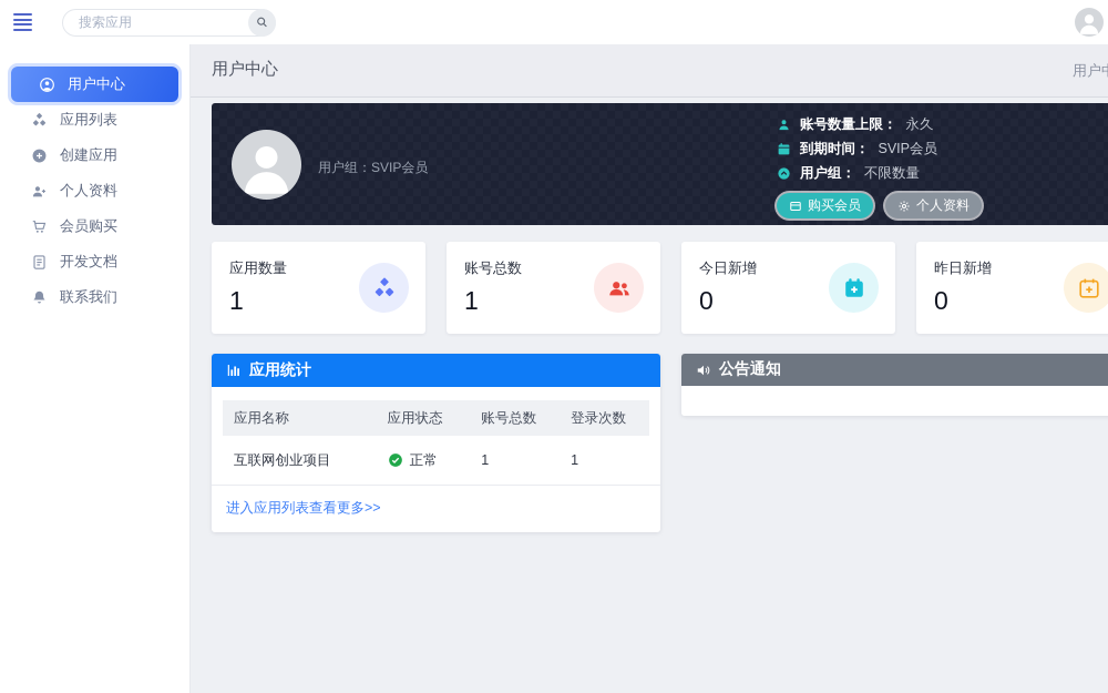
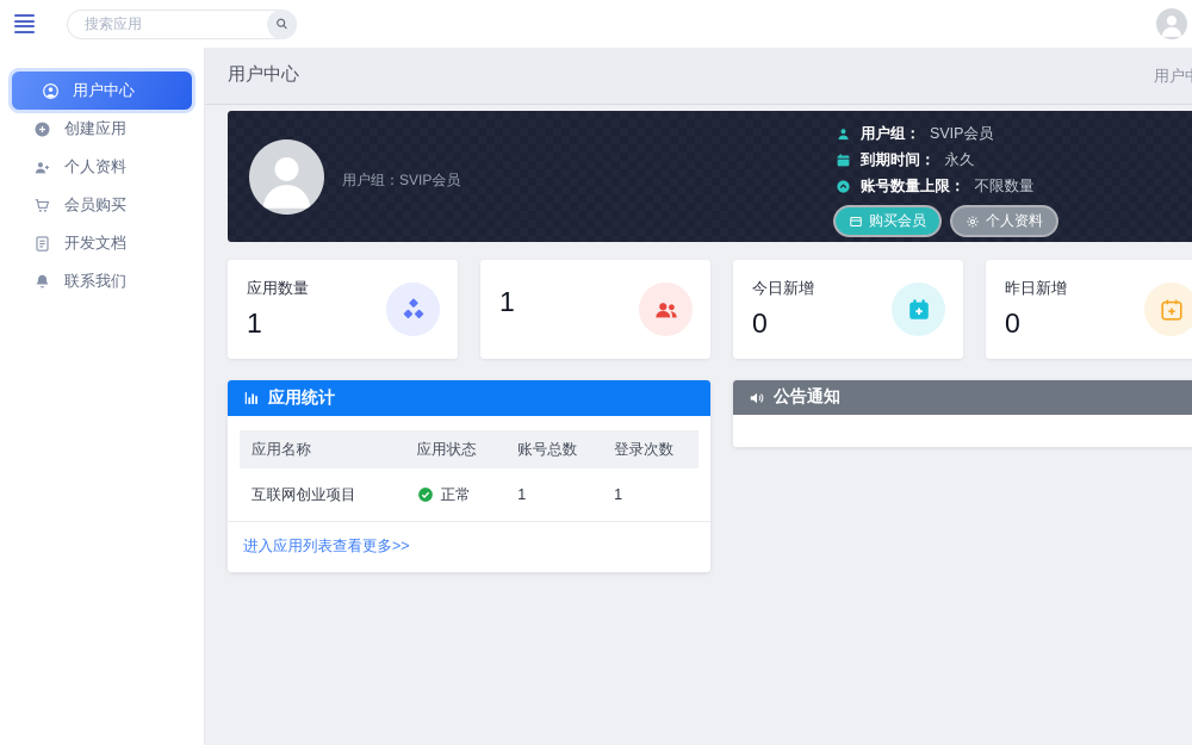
  搜索应用
  用户中心
- 应用列表
  创建应用
  个人资料
  会员购买
  开发文档
  联系我们
  用户中心
  用户组：SVIP会员
- 账号数量上限：
+ 用户组：
- 永久
+ SVIP会员
  到期时间：
- SVIP会员
+ 永久
- 用户组：
+ 账号数量上限：
  不限数量
  购买会员
  个人资料
  应用数量
  1
- 账号总数
  1
  今日新增
  0
  昨日新增
  0
  应用统计
  应用名称	应用状态	账号总数	登录次数
  互联网创业项目	正常	1	1
  进入应用列表查看更多>>
  公告通知
